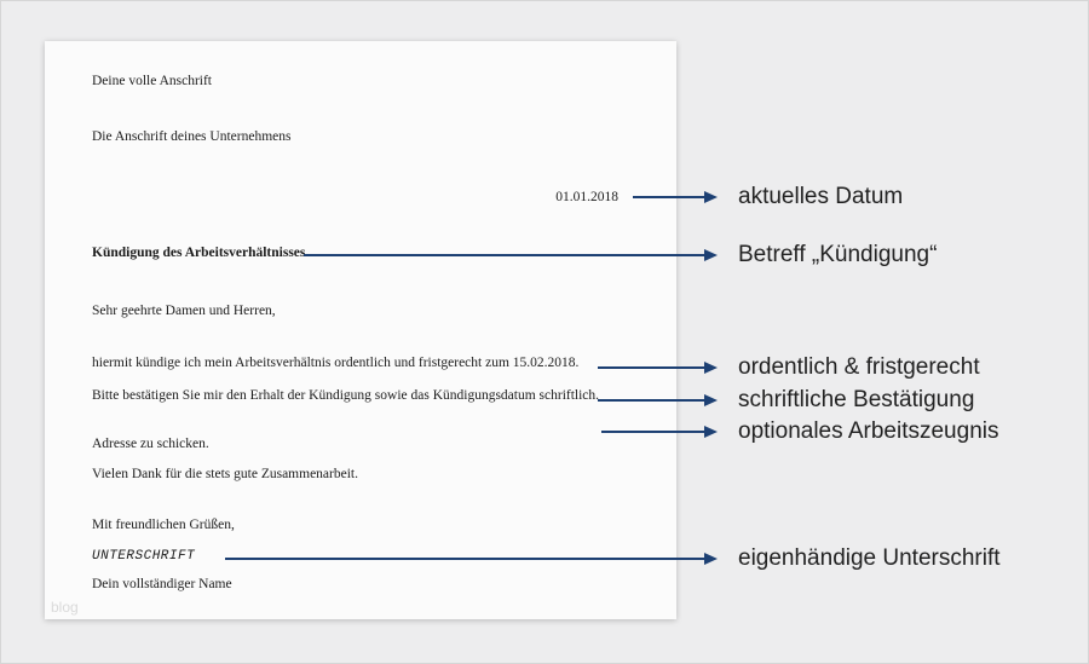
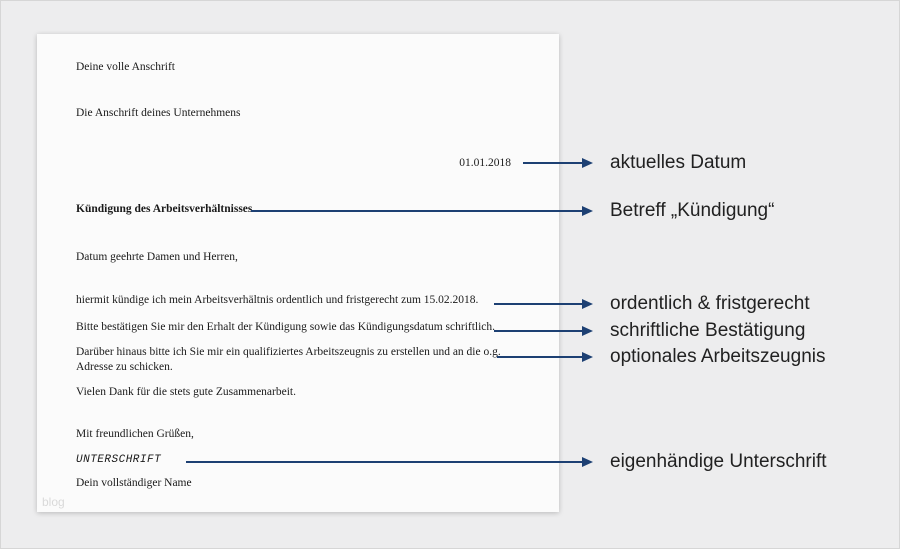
  Deine volle Anschrift
  Die Anschrift deines Unternehmens
  01.01.2018
  Kündigung des Arbeitsverhältnisses
- Sehr geehrte Damen und Herren,
+ Datum geehrte Damen und Herren,
  hiermit kündige ich mein Arbeitsverhältnis ordentlich und fristgerecht zum 15.02.2018.
  Bitte bestätigen Sie mir den Erhalt der Kündigung sowie das Kündigungsdatum schriftlich.
+ Darüber hinaus bitte ich Sie mir ein qualifiziertes Arbeitszeugnis zu erstellen und an die o.g.
  Adresse zu schicken.
  Vielen Dank für die stets gute Zusammenarbeit.
  Mit freundlichen Grüßen,
  UNTERSCHRIFT
  Dein vollständiger Name
  blog
  aktuelles Datum
  Betreff „Kündigung“
  ordentlich & fristgerecht
  schriftliche Bestätigung
  optionales Arbeitszeugnis
  eigenhändige Unterschrift
